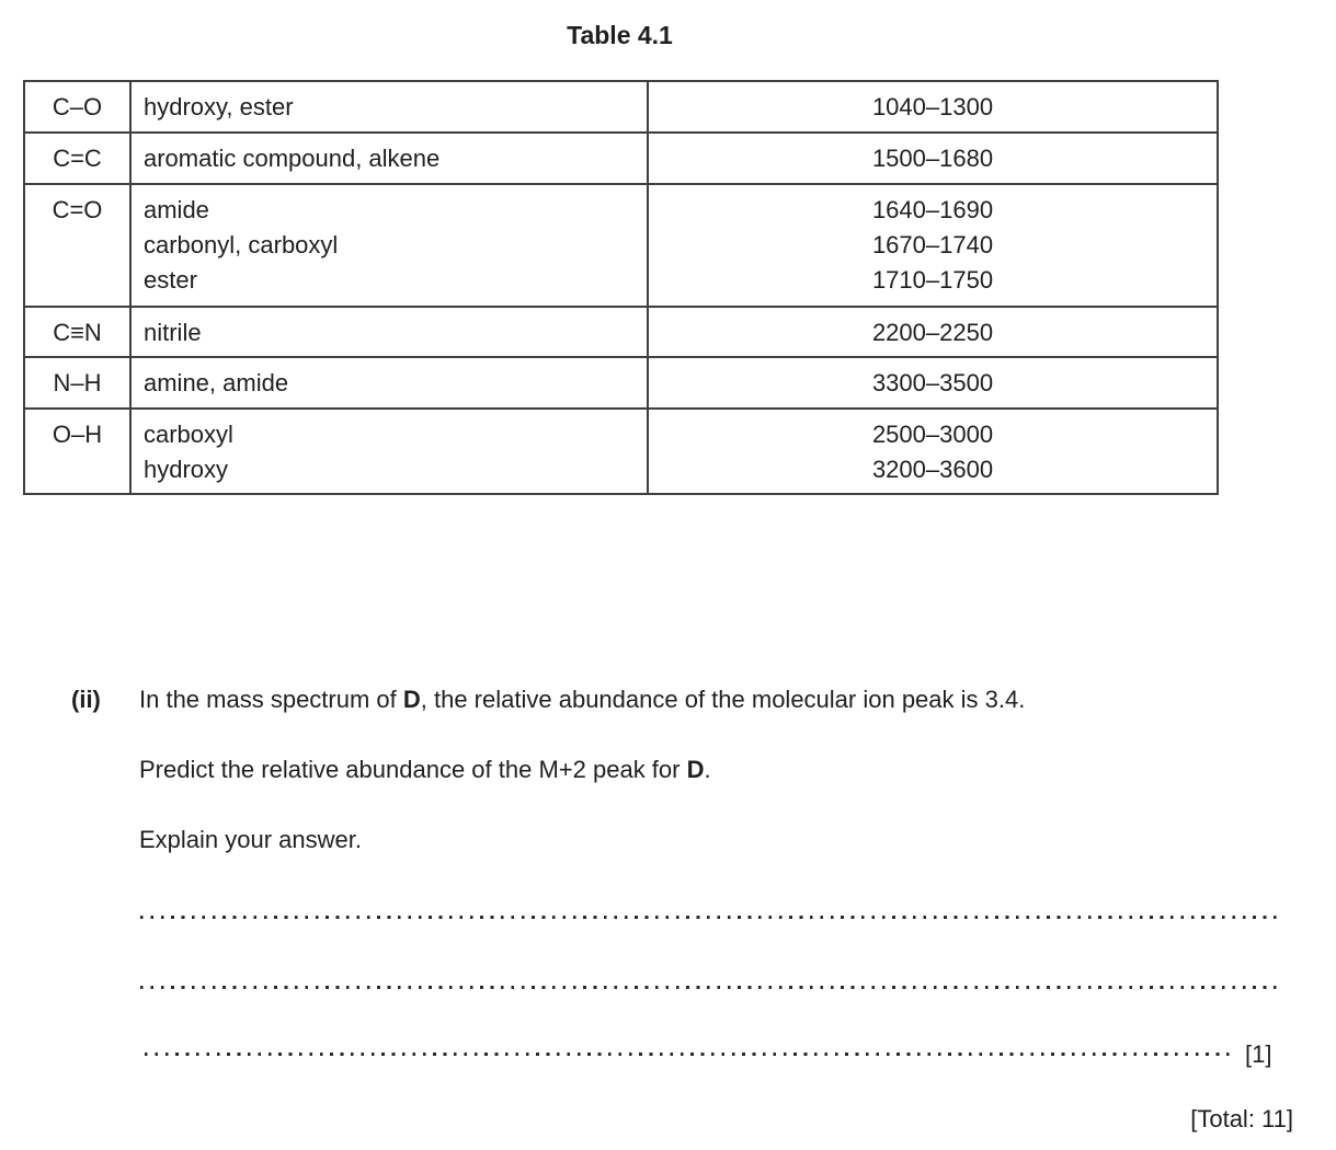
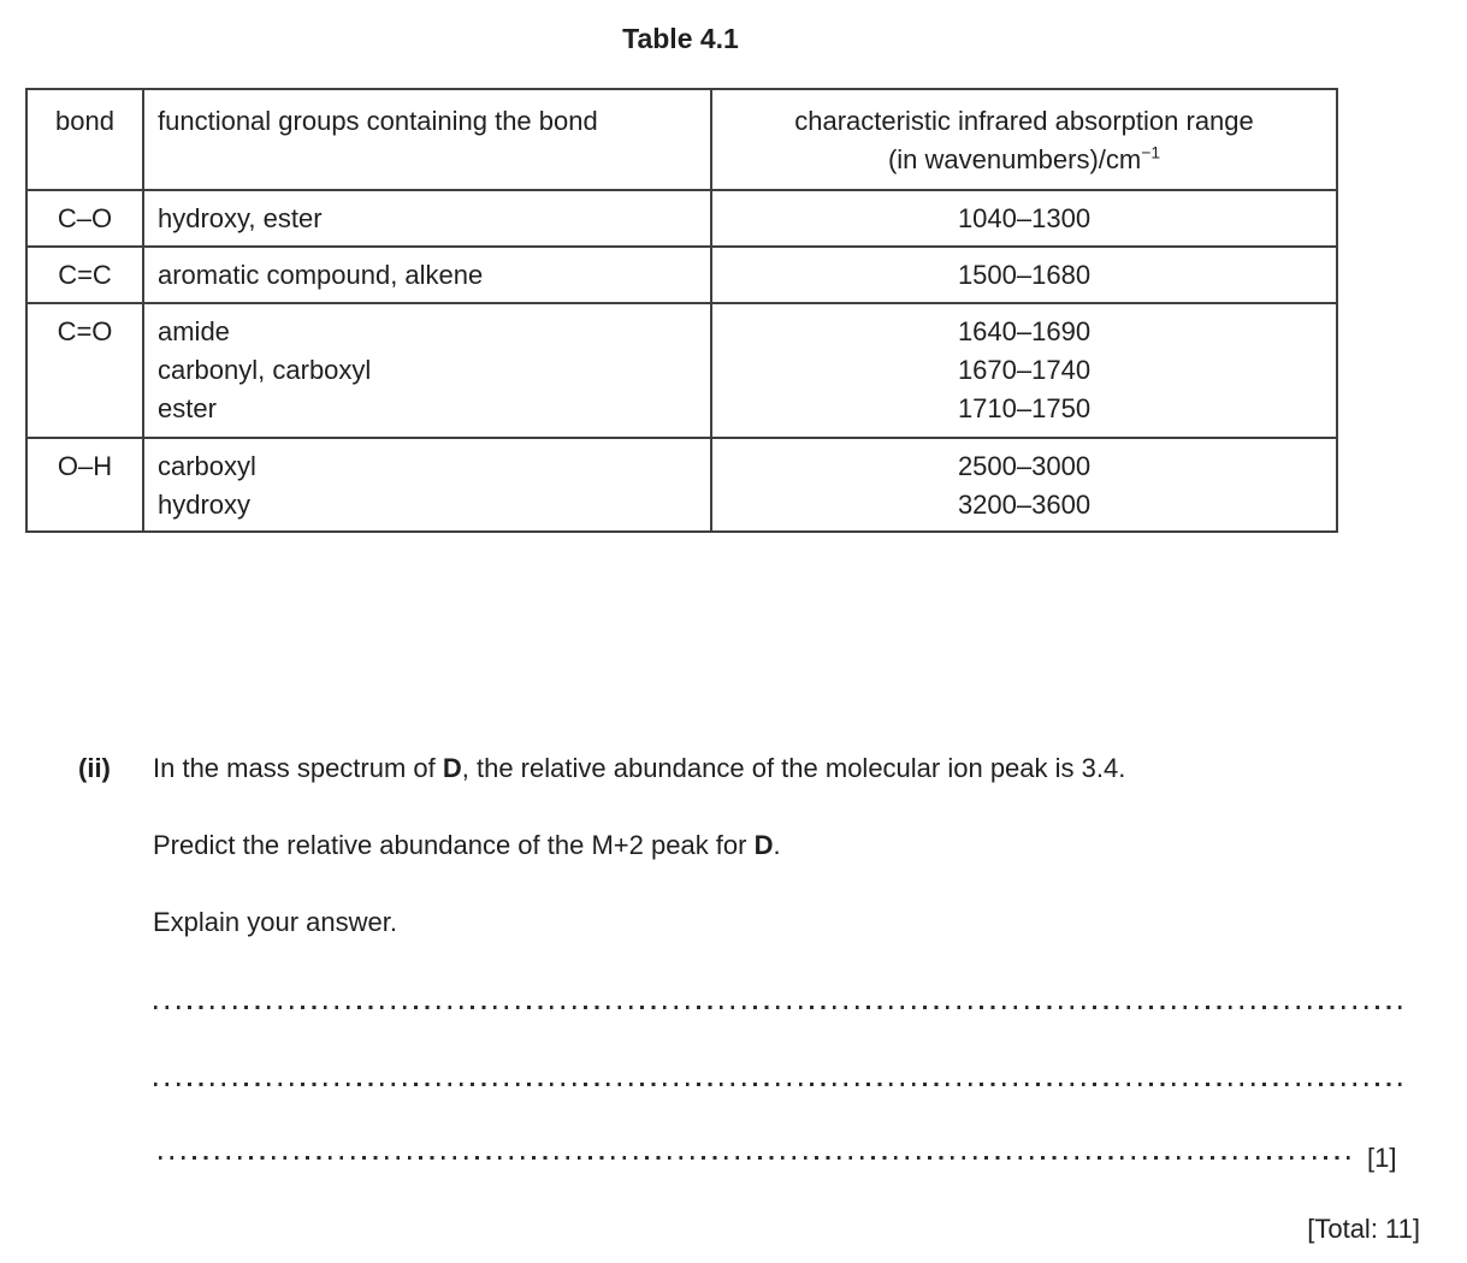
  Table 4.1
+ bond	functional groups containing the bond	characteristic infrared absorption range (in wavenumbers)/cm−1
  C–O	hydroxy, ester	1040–1300
  C=C	aromatic compound, alkene	1500–1680
  C=O	amide carbonyl, carboxyl ester	1640–1690 1670–1740 1710–1750
- C≡N	nitrile	2200–2250
- N–H	amine, amide	3300–3500
  O–H	carboxyl hydroxy	2500–3000 3200–3600
  (ii)
  In the mass spectrum of D, the relative abundance of the molecular ion peak is 3.4.
  Predict the relative abundance of the M+2 peak for D.
  Explain your answer.
  [1]
  [Total: 11]
